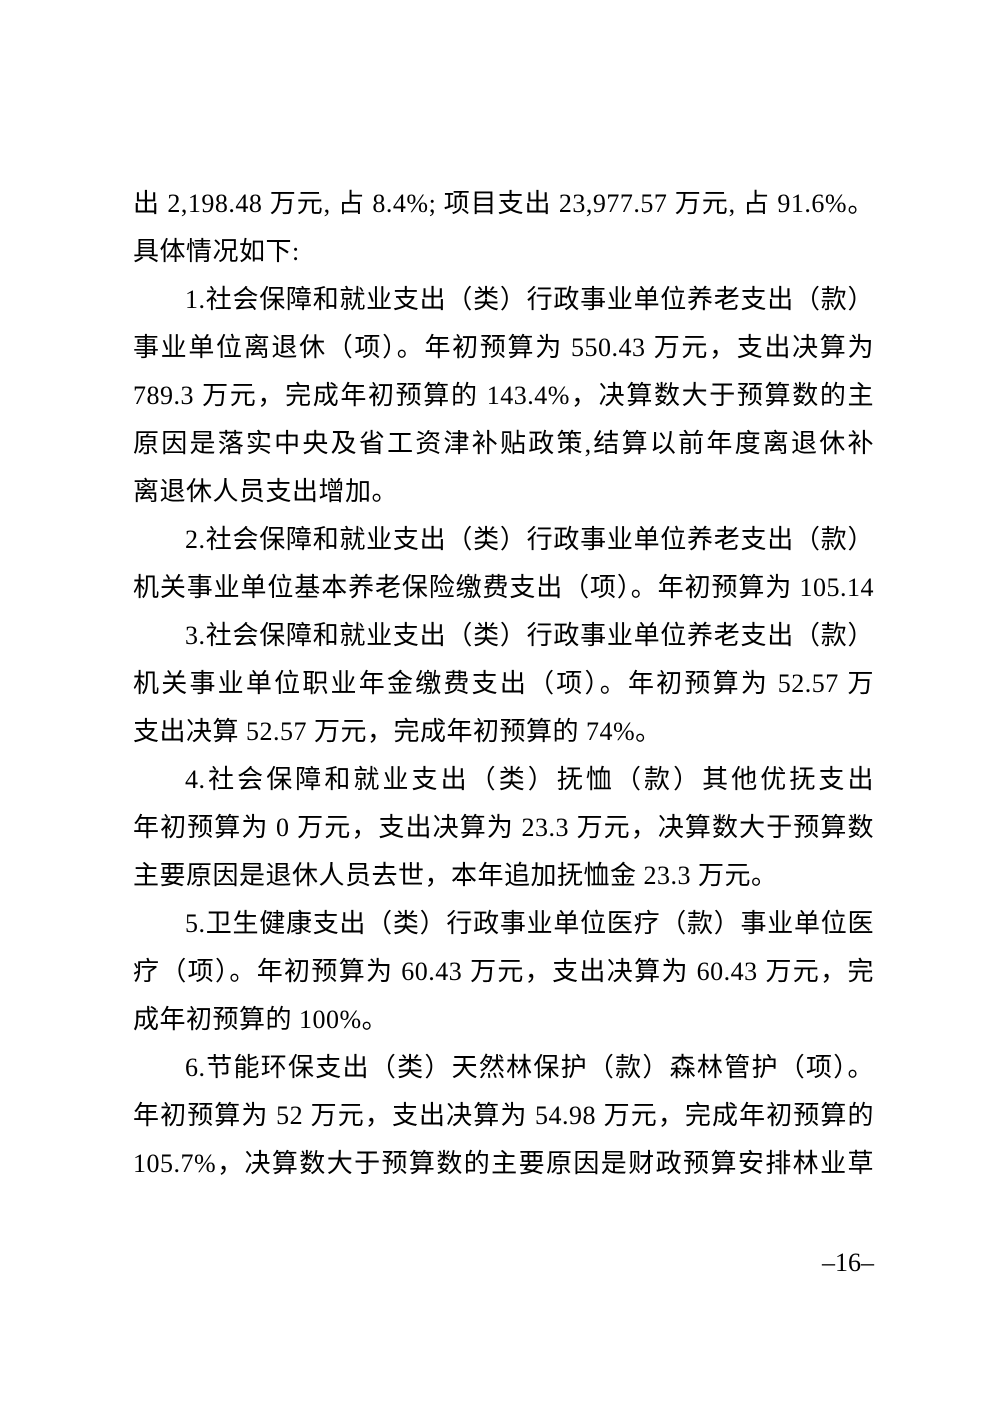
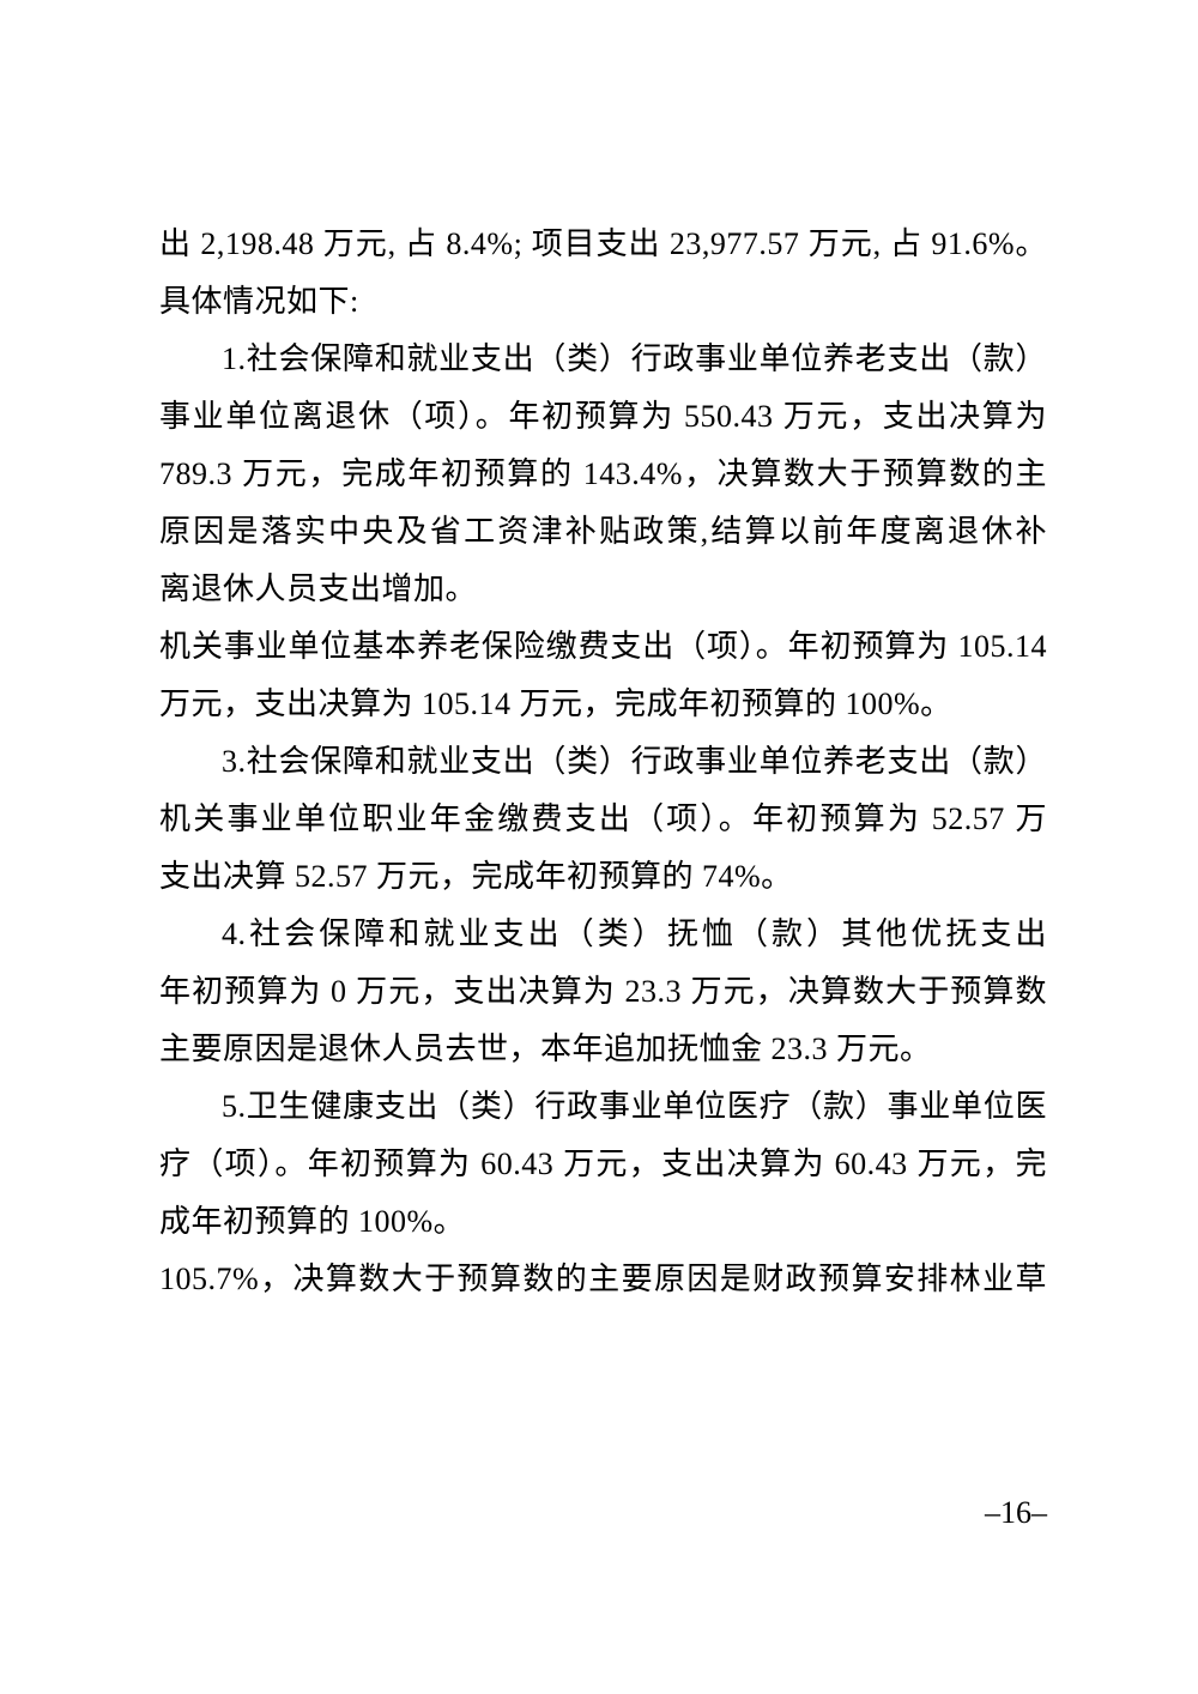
  出 2,198.48 万元, 占 8.4%; 项目支出 23,977.57 万元, 占 91.6%。
  具体情况如下:
  1.社会保障和就业支出（类）行政事业单位养老支出（款）
  事业单位离退休（项）。年初预算为 550.43 万元，支出决算为
  789.3 万元，完成年初预算的 143.4%，决算数大于预算数的主
  原因是落实中央及省工资津补贴政策,结算以前年度离退休补
  离退休人员支出增加。
- 2.社会保障和就业支出（类）行政事业单位养老支出（款）
  机关事业单位基本养老保险缴费支出（项）。年初预算为 105.14
+ 万元，支出决算为 105.14 万元，完成年初预算的 100%。
  3.社会保障和就业支出（类）行政事业单位养老支出（款）
  机关事业单位职业年金缴费支出（项）。年初预算为 52.57 万
  支出决算 52.57 万元，完成年初预算的 74%。
  4.社会保障和就业支出（类）抚恤（款）其他优抚支出
  年初预算为 0 万元，支出决算为 23.3 万元，决算数大于预算数
  主要原因是退休人员去世，本年追加抚恤金 23.3 万元。
  5.卫生健康支出（类）行政事业单位医疗（款）事业单位医
  疗（项）。年初预算为 60.43 万元，支出决算为 60.43 万元，完
  成年初预算的 100%。
- 6.节能环保支出（类）天然林保护（款）森林管护（项）。
- 年初预算为 52 万元，支出决算为 54.98 万元，完成年初预算的
  105.7%，决算数大于预算数的主要原因是财政预算安排林业草
  –16–
